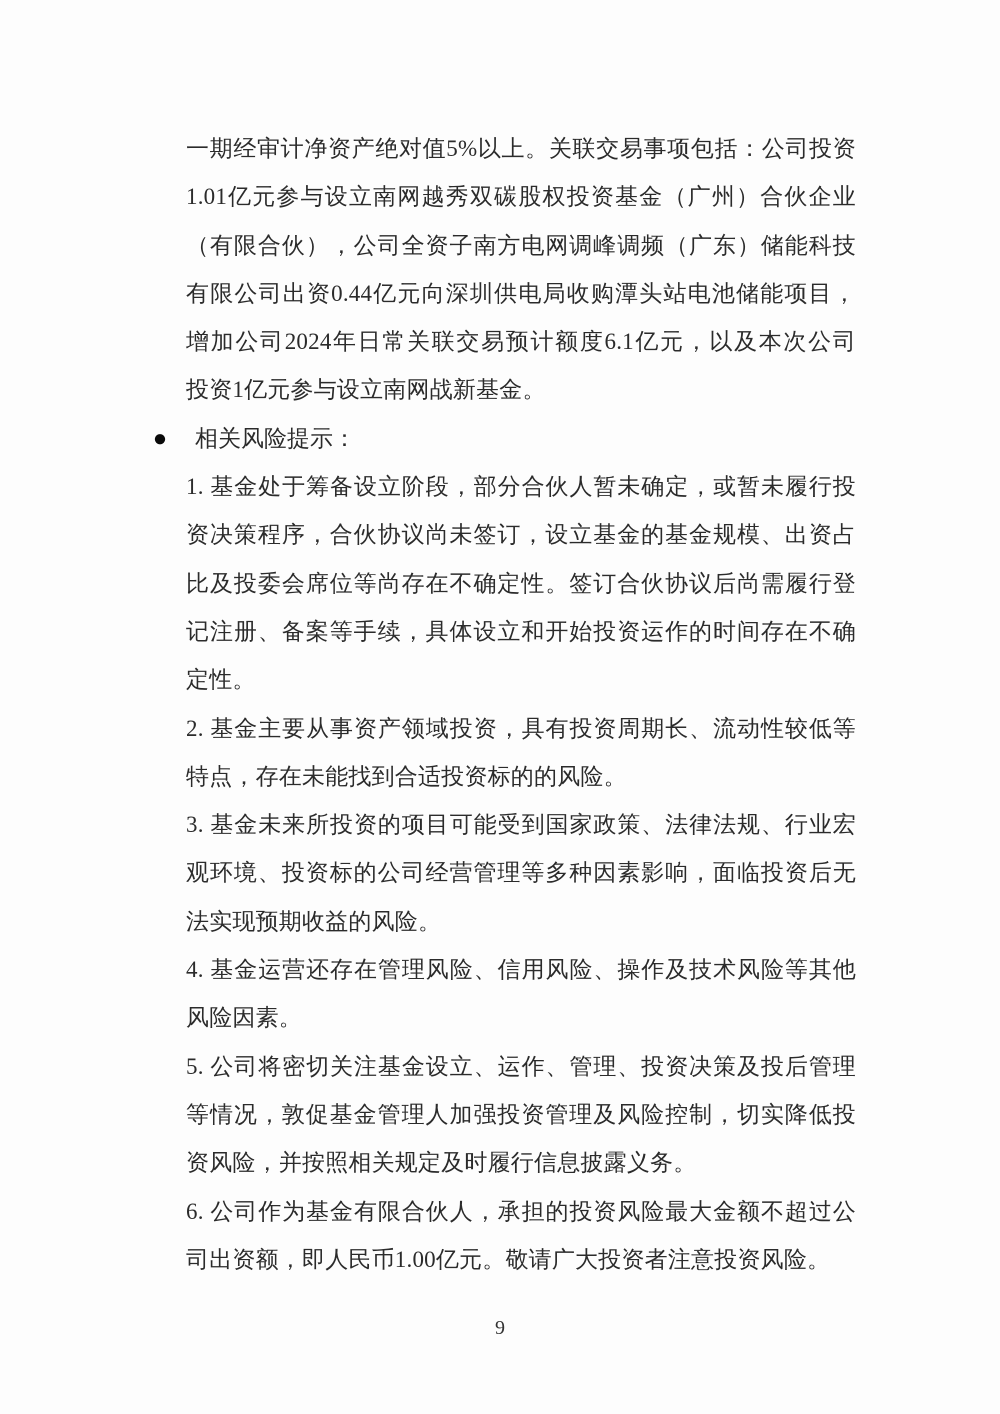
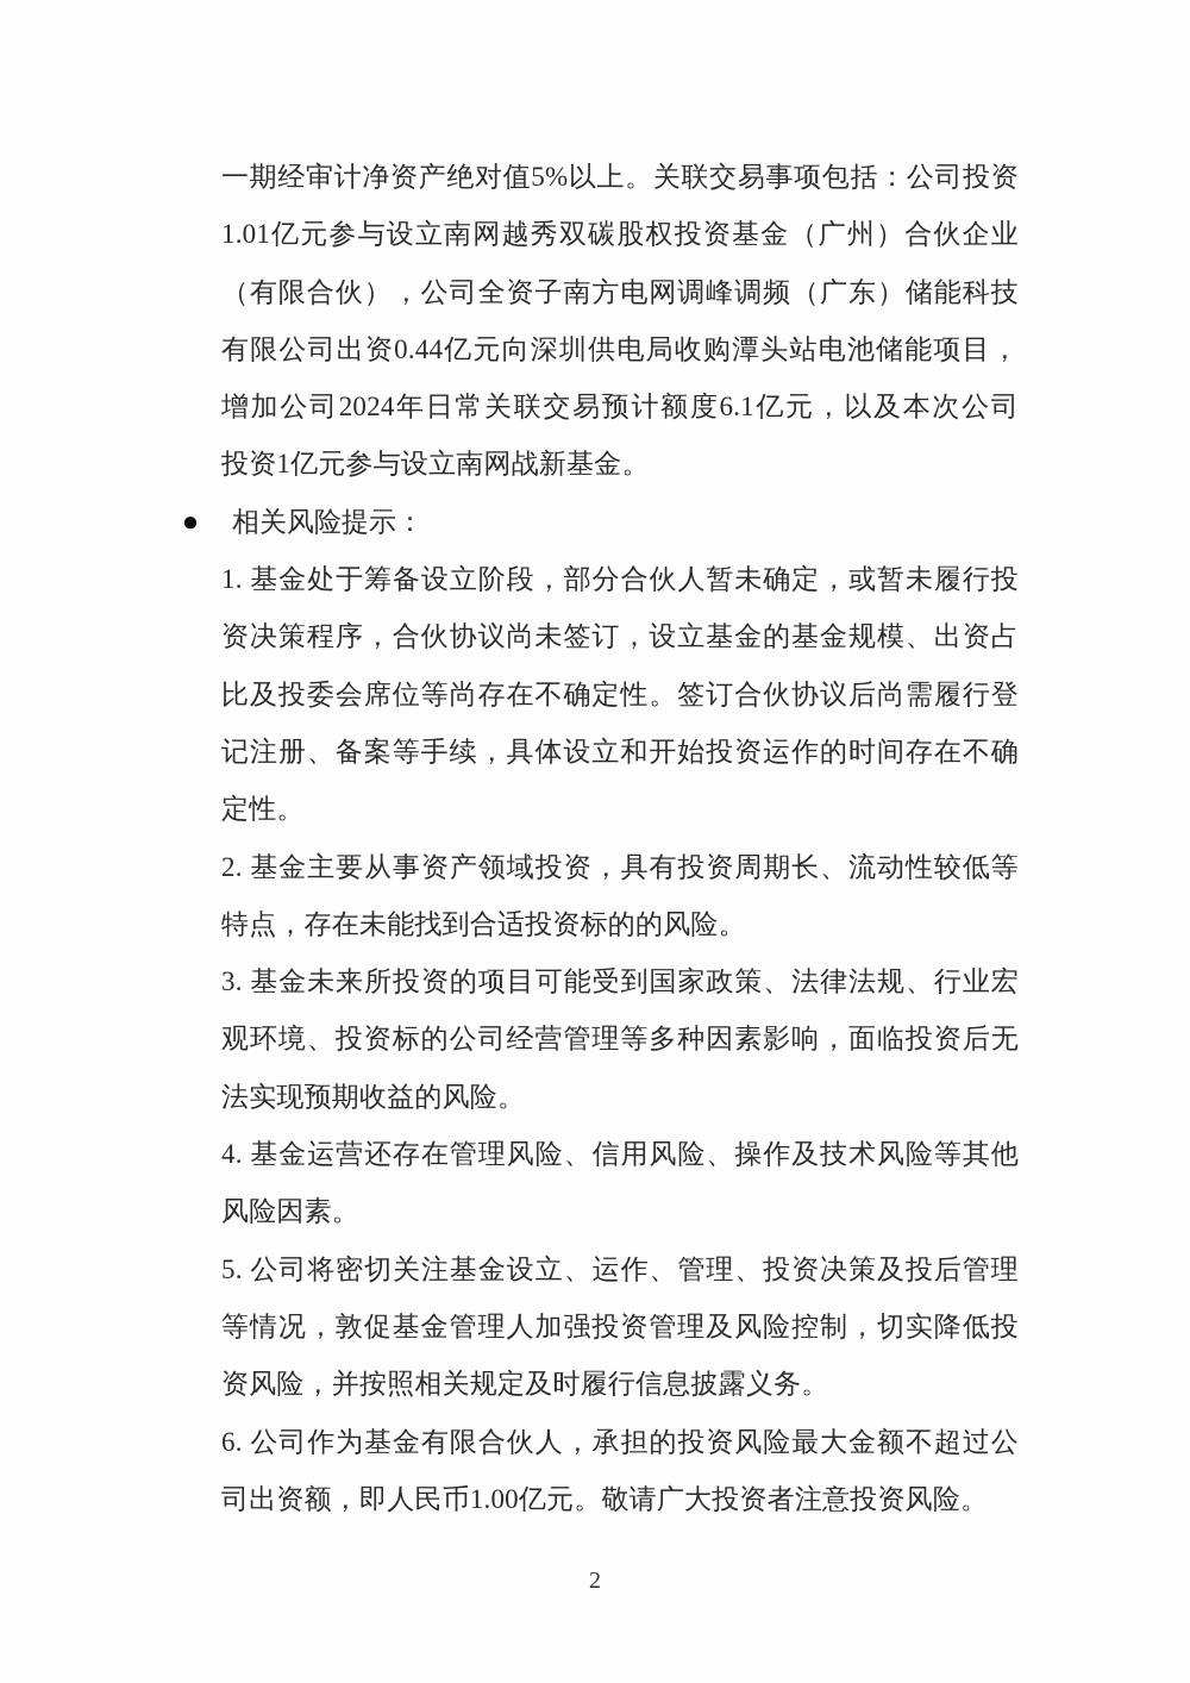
  一期经审计净资产绝对值5%以上。关联交易事项包括：公司投资
  1.01亿元参与设立南网越秀双碳股权投资基金（广州）合伙企业
  （有限合伙），公司全资子南方电网调峰调频（广东）储能科技
  有限公司出资0.44亿元向深圳供电局收购潭头站电池储能项目，
  增加公司2024年日常关联交易预计额度6.1亿元，以及本次公司
  投资1亿元参与设立南网战新基金。
  ●
  相关风险提示：
  1. 基金处于筹备设立阶段，部分合伙人暂未确定，或暂未履行投
  资决策程序，合伙协议尚未签订，设立基金的基金规模、出资占
  比及投委会席位等尚存在不确定性。签订合伙协议后尚需履行登
  记注册、备案等手续，具体设立和开始投资运作的时间存在不确
  定性。
  2. 基金主要从事资产领域投资，具有投资周期长、流动性较低等
  特点，存在未能找到合适投资标的的风险。
  3. 基金未来所投资的项目可能受到国家政策、法律法规、行业宏
  观环境、投资标的公司经营管理等多种因素影响，面临投资后无
  法实现预期收益的风险。
  4. 基金运营还存在管理风险、信用风险、操作及技术风险等其他
  风险因素。
  5. 公司将密切关注基金设立、运作、管理、投资决策及投后管理
  等情况，敦促基金管理人加强投资管理及风险控制，切实降低投
  资风险，并按照相关规定及时履行信息披露义务。
  6. 公司作为基金有限合伙人，承担的投资风险最大金额不超过公
  司出资额，即人民币1.00亿元。敬请广大投资者注意投资风险。
- 9
+ 2
